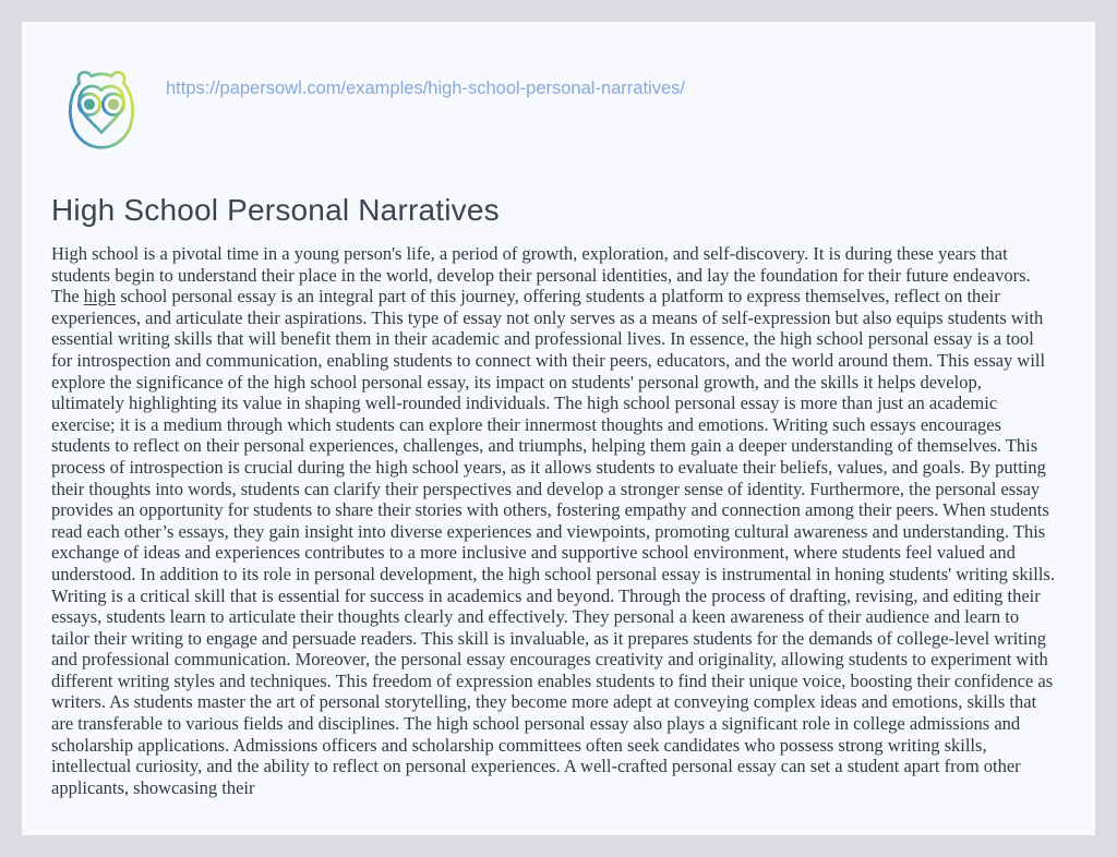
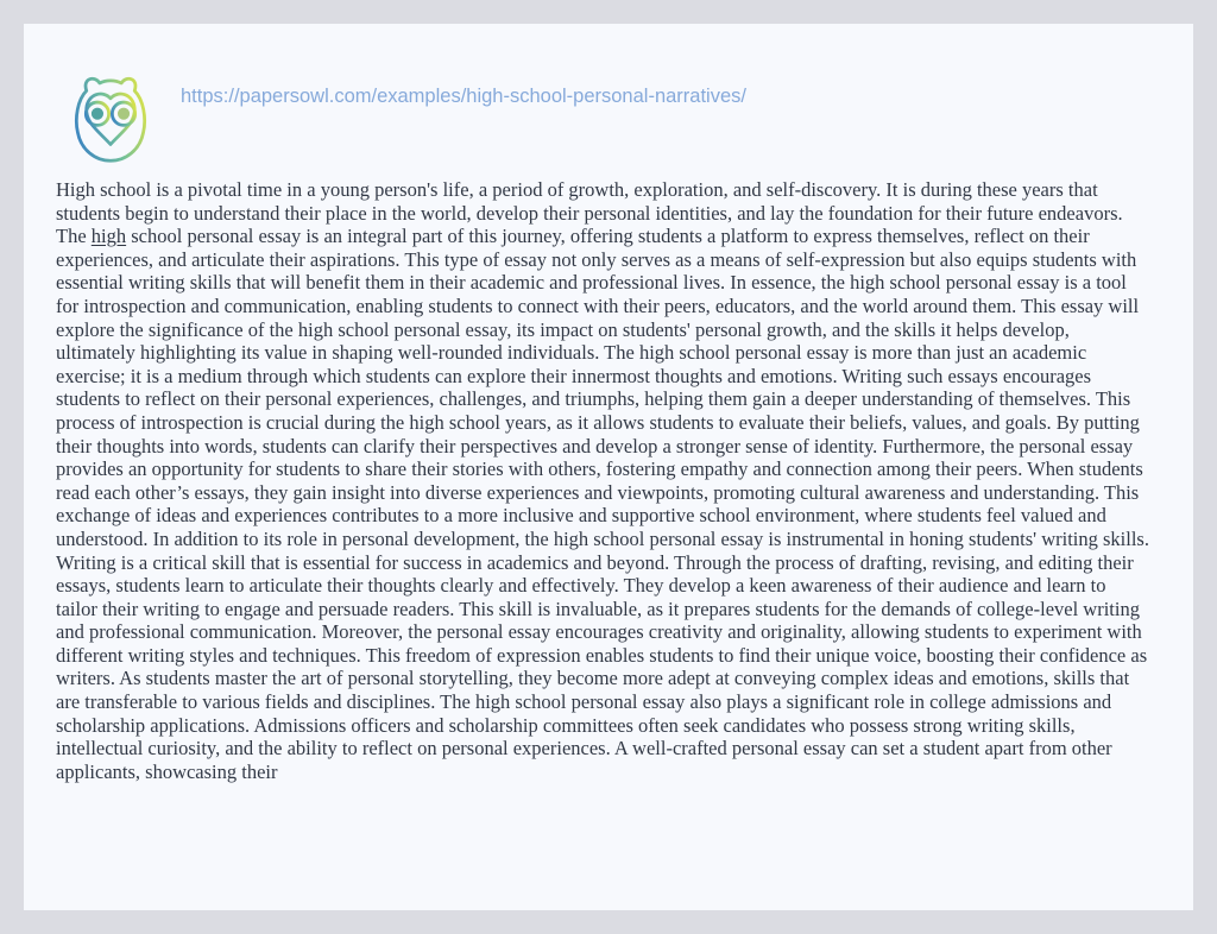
  https://papersowl.com/examples/high-school-personal-narratives/
- High School Personal Narratives
- High school is a pivotal time in a young person's life, a period of growth, exploration, and self-discovery. It is during these years that students begin to understand their place in the world, develop their personal identities, and lay the foundation for their future endeavors. The high school personal essay is an integral part of this journey, offering students a platform to express themselves, reflect on their experiences, and articulate their aspirations. This type of essay not only serves as a means of self-expression but also equips students with essential writing skills that will benefit them in their academic and professional lives. In essence, the high school personal essay is a tool for introspection and communication, enabling students to connect with their peers, educators, and the world around them. This essay will explore the significance of the high school personal essay, its impact on students' personal growth, and the skills it helps develop, ultimately highlighting its value in shaping well-rounded individuals. The high school personal essay is more than just an academic exercise; it is a medium through which students can explore their innermost thoughts and emotions. Writing such essays encourages students to reflect on their personal experiences, challenges, and triumphs, helping them gain a deeper understanding of themselves. This process of introspection is crucial during the high school years, as it allows students to evaluate their beliefs, values, and goals. By putting their thoughts into words, students can clarify their perspectives and develop a stronger sense of identity. Furthermore, the personal essay provides an opportunity for students to share their stories with others, fostering empathy and connection among their peers. When students read each other’s essays, they gain insight into diverse experiences and viewpoints, promoting cultural awareness and understanding. This exchange of ideas and experiences contributes to a more inclusive and supportive school environment, where students feel valued and understood. In addition to its role in personal development, the high school personal essay is instrumental in honing students' writing skills. Writing is a critical skill that is essential for success in academics and beyond. Through the process of drafting, revising, and editing their essays, students learn to articulate their thoughts clearly and effectively. They personal a keen awareness of their audience and learn to tailor their writing to engage and persuade readers. This skill is invaluable, as it prepares students for the demands of college-level writing and professional communication. Moreover, the personal essay encourages creativity and originality, allowing students to experiment with different writing styles and techniques. This freedom of expression enables students to find their unique voice, boosting their confidence as writers. As students master the art of personal storytelling, they become more adept at conveying complex ideas and emotions, skills that are transferable to various fields and disciplines. The high school personal essay also plays a significant role in college admissions and scholarship applications. Admissions officers and scholarship committees often seek candidates who possess strong writing skills, intellectual curiosity, and the ability to reflect on personal experiences. A well-crafted personal essay can set a student apart from other applicants, showcasing their
+ High school is a pivotal time in a young person's life, a period of growth, exploration, and self-discovery. It is during these years that students begin to understand their place in the world, develop their personal identities, and lay the foundation for their future endeavors. The high school personal essay is an integral part of this journey, offering students a platform to express themselves, reflect on their experiences, and articulate their aspirations. This type of essay not only serves as a means of self-expression but also equips students with essential writing skills that will benefit them in their academic and professional lives. In essence, the high school personal essay is a tool for introspection and communication, enabling students to connect with their peers, educators, and the world around them. This essay will explore the significance of the high school personal essay, its impact on students' personal growth, and the skills it helps develop, ultimately highlighting its value in shaping well-rounded individuals. The high school personal essay is more than just an academic exercise; it is a medium through which students can explore their innermost thoughts and emotions. Writing such essays encourages students to reflect on their personal experiences, challenges, and triumphs, helping them gain a deeper understanding of themselves. This process of introspection is crucial during the high school years, as it allows students to evaluate their beliefs, values, and goals. By putting their thoughts into words, students can clarify their perspectives and develop a stronger sense of identity. Furthermore, the personal essay provides an opportunity for students to share their stories with others, fostering empathy and connection among their peers. When students read each other’s essays, they gain insight into diverse experiences and viewpoints, promoting cultural awareness and understanding. This exchange of ideas and experiences contributes to a more inclusive and supportive school environment, where students feel valued and understood. In addition to its role in personal development, the high school personal essay is instrumental in honing students' writing skills. Writing is a critical skill that is essential for success in academics and beyond. Through the process of drafting, revising, and editing their essays, students learn to articulate their thoughts clearly and effectively. They develop a keen awareness of their audience and learn to tailor their writing to engage and persuade readers. This skill is invaluable, as it prepares students for the demands of college-level writing and professional communication. Moreover, the personal essay encourages creativity and originality, allowing students to experiment with different writing styles and techniques. This freedom of expression enables students to find their unique voice, boosting their confidence as writers. As students master the art of personal storytelling, they become more adept at conveying complex ideas and emotions, skills that are transferable to various fields and disciplines. The high school personal essay also plays a significant role in college admissions and scholarship applications. Admissions officers and scholarship committees often seek candidates who possess strong writing skills, intellectual curiosity, and the ability to reflect on personal experiences. A well-crafted personal essay can set a student apart from other applicants, showcasing their
